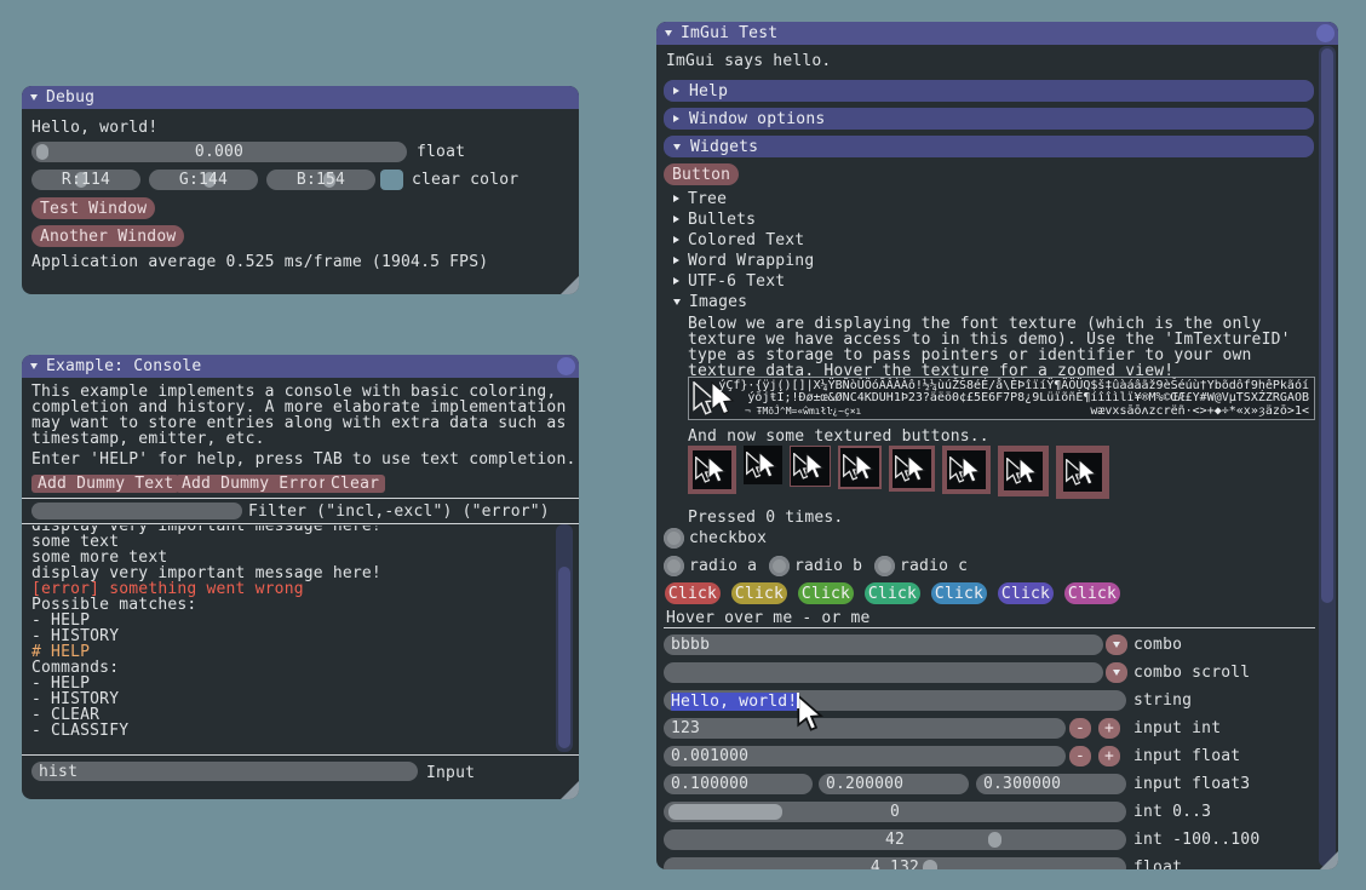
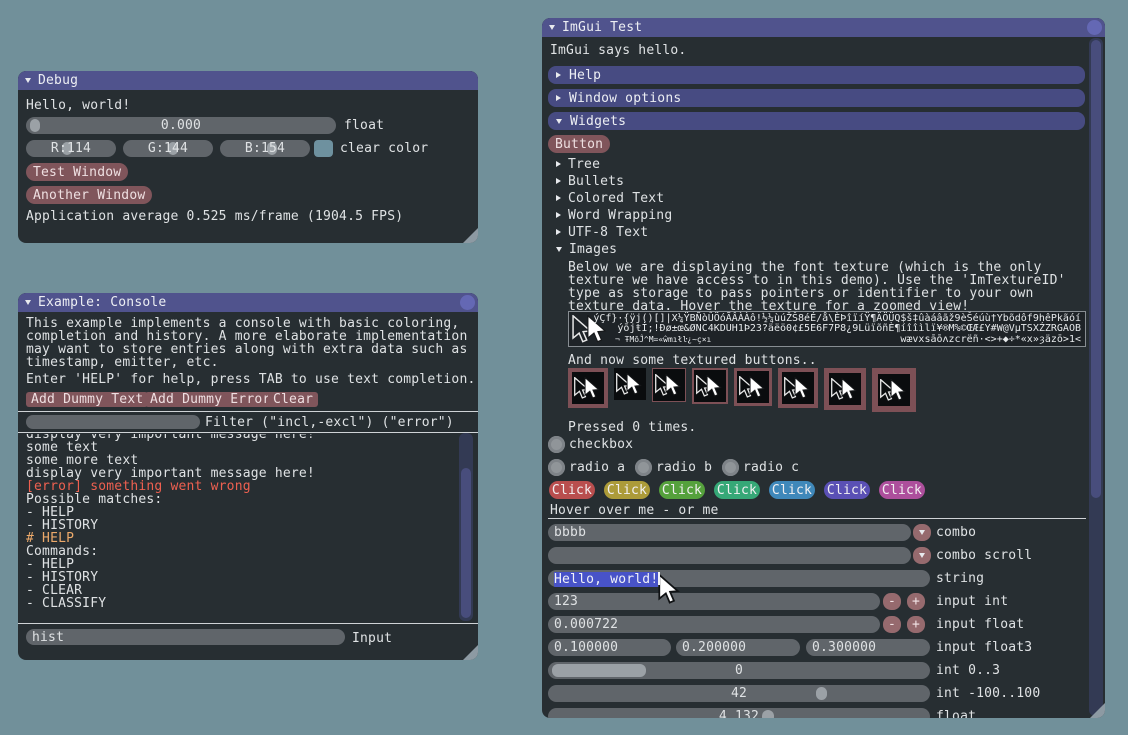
  Debug
  Hello, world!
  0.000
  float
  R:114
  G:144
  B:154
  clear color
  Test Window
  Another Window
  Application average 0.525 ms/frame (1904.5 FPS)
  Example: Console
  This example implements a console with basic coloring,
  completion and history. A more elaborate implementation
  may want to store entries along with extra data such as
  timestamp, emitter, etc.
  Enter 'HELP' for help, press TAB to use text completion.
  Add Dummy Text
  Add Dummy Error
  Clear
  Filter ("incl,-excl") ("error")
  display very important message here!
  some text
  some more text
  display very important message here!
  [error] something went wrong
  Possible matches:
  - HELP
  - HISTORY
  # HELP
  Commands:
  - HELP
  - HISTORY
  - CLEAR
  - CLASSIFY
  hist
  Input
  ImGui Test
  ImGui says hello.
  Help
  Window options
  Widgets
  Button
  Tree
  Bullets
  Colored Text
  Word Wrapping
- UTF-6 Text
+ UTF-8 Text
  Images
  Below we are displaying the font texture (which is the only
  texture we have access to in this demo). Use the 'ImTextureID'
  type as storage to pass pointers or identifier to your own
  texture data. Hover the texture for a zoomed view!
  ýÇf}·{ÿj()[]|X¼ŸBÑòÛÖóÃÂÀÀô!½¼ùúŽŠ8éÉ/å\ÈÞîïíŸ¶ÄÖÜQ$š‡ûàáâãž9èŠéúù†Ybõdôf9hêPkãóí
  ýōjŧİ;!Ðø±œ&ØNC4KDUH1Þ23?äëö0¢£5E6F7P8¿9LüïõñÈ¶íîîìlï¥®M%©ŒÆ£Y#W@VµTSXŹZRGAOB
  ¬ ŦMōĴ^M=«ŵmıłŀ¿~ç×ı
  wævxsāōʌzcrëñ·<>+◆÷*«x»ȝäzō>1<
  And now some textured buttons..
  Pressed 0 times.
  checkbox
  radio a
  radio b
  radio c
  Click
  Click
  Click
  Click
  Click
  Click
  Click
  Hover over me - or me
  bbbb
  combo
  combo scroll
  Hello, world!
  string
  123
  -
  +
  input int
- 0.001000
+ 0.000722
  -
  +
  input float
  0.100000
  0.200000
  0.300000
  input float3
  0
  int 0..3
  42
  int -100..100
  4.132
  float
